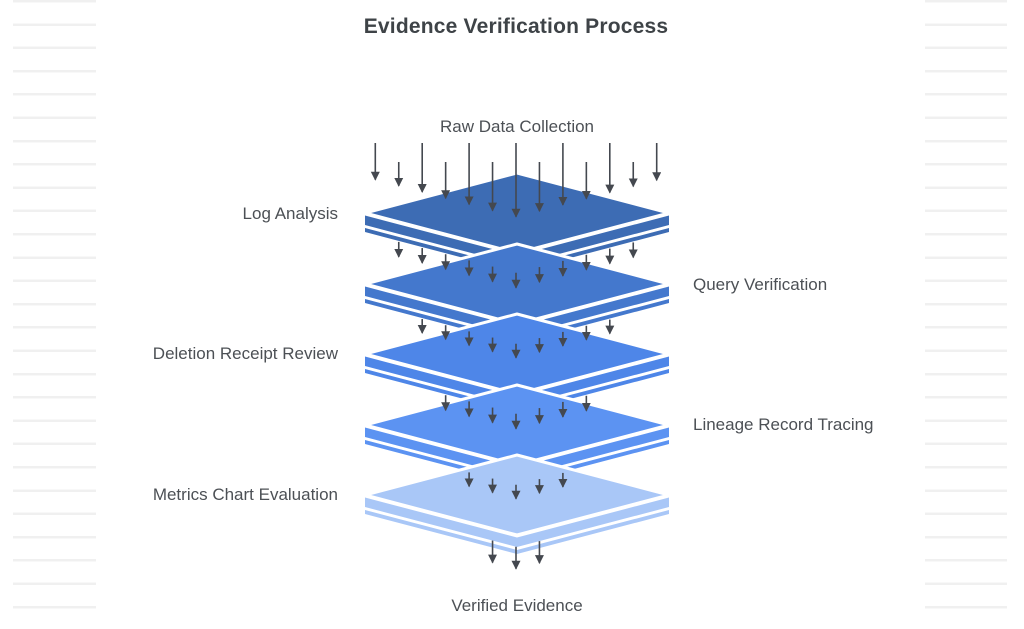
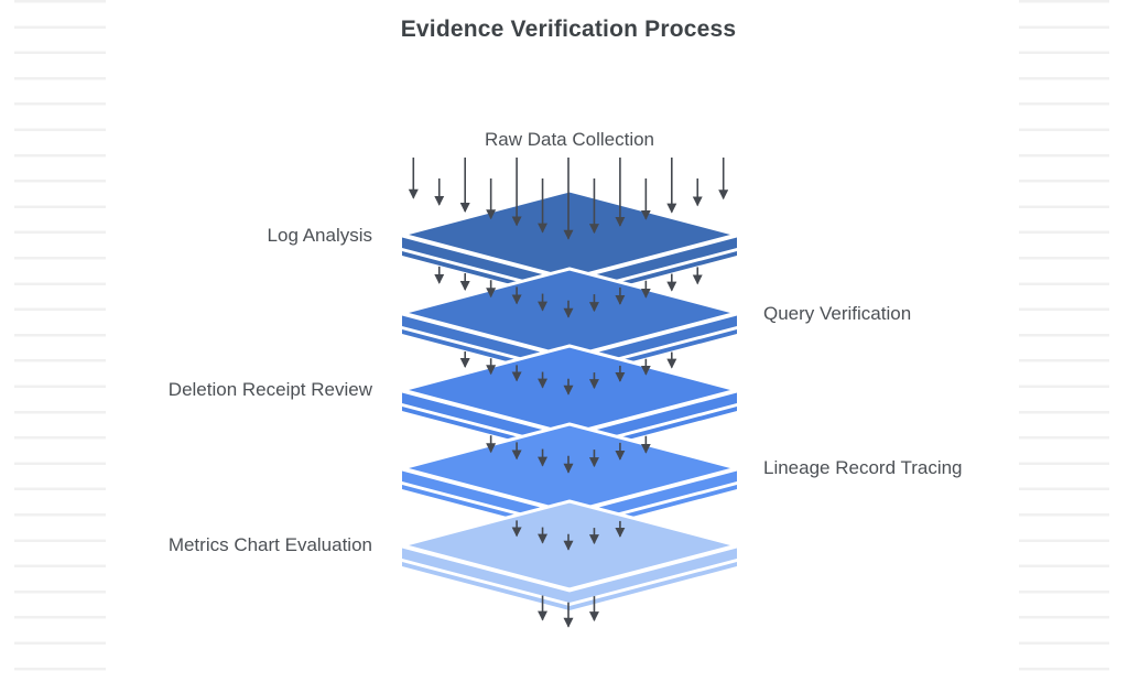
  Evidence Verification Process
  Raw Data Collection
  Log Analysis
  Query Verification
  Deletion Receipt Review
  Lineage Record Tracing
  Metrics Chart Evaluation
- Verified Evidence
